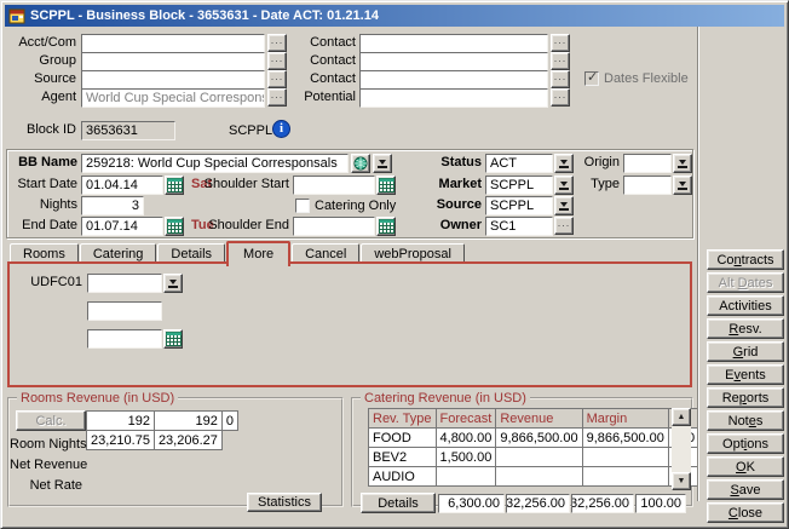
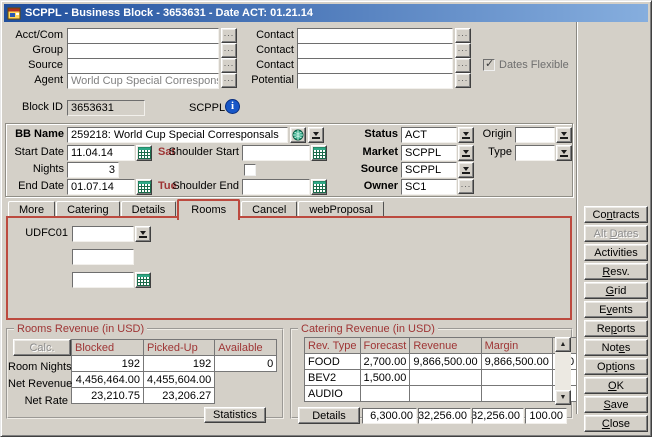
  SCPPL - Business Block - 3653631 - Date ACT: 01.21.14
  Acct/Com
  ...
  Group
  ...
  Source
  ...
  Agent
  World Cup Special Correspon
  ...
  Contact
  ...
  Contact
  ...
  Contact
  ...
  Dates Flexible
  Potential
  ...
  Block ID
  3653631
  SCPPL
  BB Name
  259218: World Cup Special Corresponsals
  Status
  ACT
  Origin
  Start Date
- 01.04.14
+ 11.04.14
  Sat
  Shoulder Start
  Market
  SCPPL
  Type
  Nights
  3
- Catering Only
  Source
  SCPPL
  End Date
  01.07.14
  Tue
  Shoulder End
  Owner
  SC1
  ...
- Rooms
+ More
  Catering
  Details
- More
+ Rooms
  Cancel
  webProposal
  UDFC01
  Rooms Revenue (in USD)
  Calc.
+ Blocked	Picked-Up	Available
  192	192	0
+ 4,456,464.00	4,455,604.00
  23,210.75	23,206.27
  Room Nights
  Net Revenue
  Net Rate
  Statistics
  Catering Revenue (in USD)
  Rev. Type	Forecast	Revenue	Margin
- FOOD	4,800.00	9,866,500.00	9,866,500.00	0
+ FOOD	2,700.00	9,866,500.00	9,866,500.00	0
  BEV2	1,500.00
  AUDIO
  Details
  6,300.00
  32,256.00
  32,256.00
  100.00
  Contracts
  Alt Dates
  Activities
  Resv.
  Grid
  Events
  Reports
  Notes
  Options
  OK
  Save
  Close
